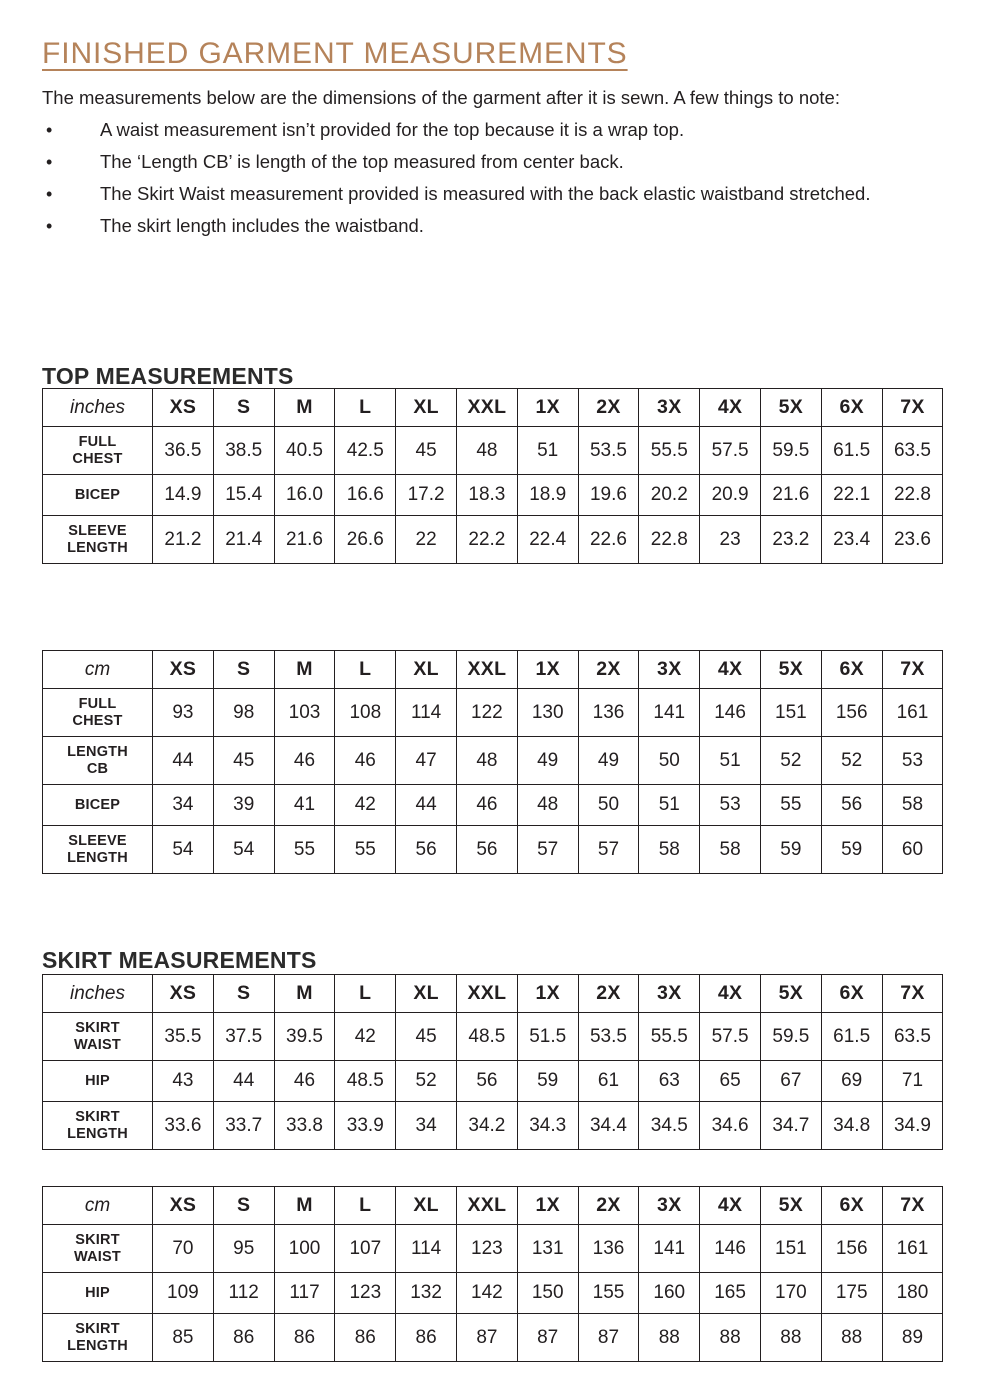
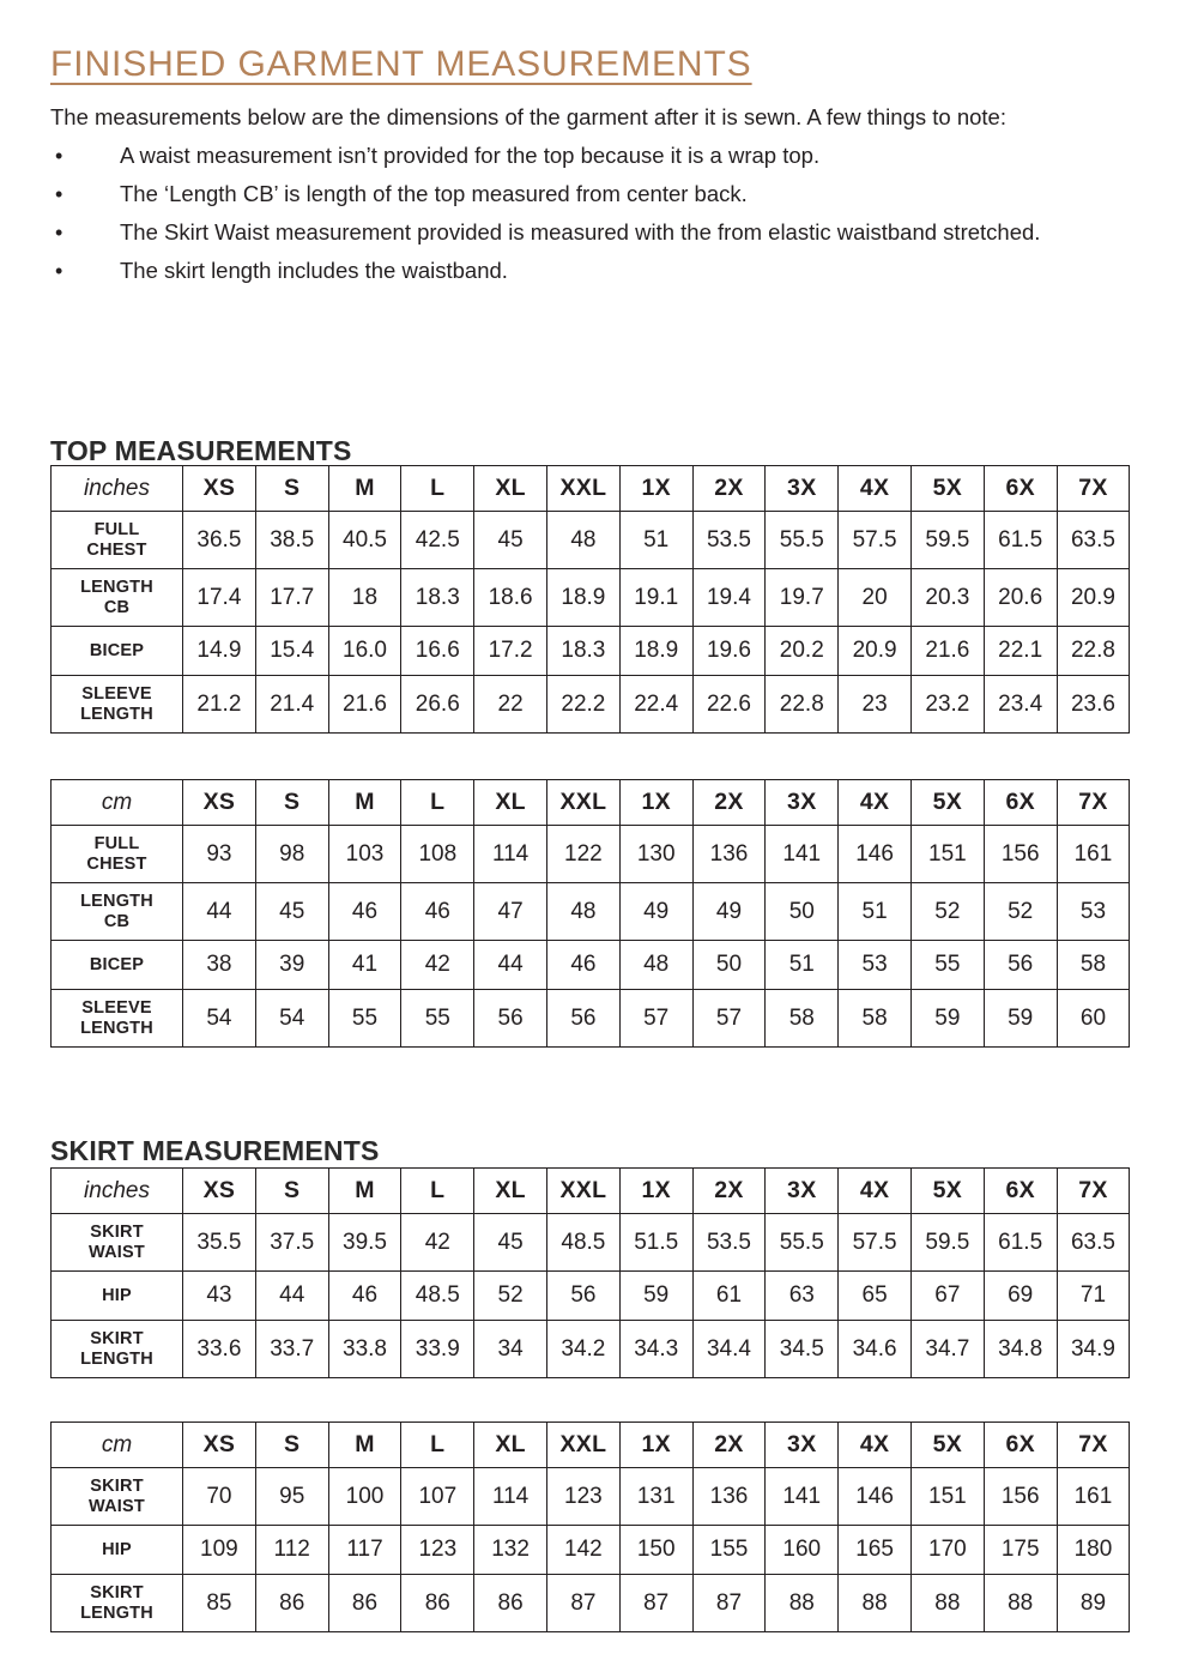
  FINISHED GARMENT MEASUREMENTS
  The measurements below are the dimensions of the garment after it is sewn. A few things to note:
  •
  A waist measurement isn’t provided for the top because it is a wrap top.
  •
  The ‘Length CB’ is length of the top measured from center back.
  •
- The Skirt Waist measurement provided is measured with the back elastic waistband stretched.
+ The Skirt Waist measurement provided is measured with the from elastic waistband stretched.
  •
  The skirt length includes the waistband.
  TOP MEASUREMENTS
  inches	XS	S	M	L	XL	XXL	1X	2X	3X	4X	5X	6X	7X
  FULLCHEST	36.5	38.5	40.5	42.5	45	48	51	53.5	55.5	57.5	59.5	61.5	63.5
+ LENGTHCB	17.4	17.7	18	18.3	18.6	18.9	19.1	19.4	19.7	20	20.3	20.6	20.9
  BICEP	14.9	15.4	16.0	16.6	17.2	18.3	18.9	19.6	20.2	20.9	21.6	22.1	22.8
  SLEEVELENGTH	21.2	21.4	21.6	26.6	22	22.2	22.4	22.6	22.8	23	23.2	23.4	23.6
  cm	XS	S	M	L	XL	XXL	1X	2X	3X	4X	5X	6X	7X
  FULLCHEST	93	98	103	108	114	122	130	136	141	146	151	156	161
  LENGTHCB	44	45	46	46	47	48	49	49	50	51	52	52	53
- BICEP	34	39	41	42	44	46	48	50	51	53	55	56	58
+ BICEP	38	39	41	42	44	46	48	50	51	53	55	56	58
  SLEEVELENGTH	54	54	55	55	56	56	57	57	58	58	59	59	60
  SKIRT MEASUREMENTS
  inches	XS	S	M	L	XL	XXL	1X	2X	3X	4X	5X	6X	7X
  SKIRTWAIST	35.5	37.5	39.5	42	45	48.5	51.5	53.5	55.5	57.5	59.5	61.5	63.5
  HIP	43	44	46	48.5	52	56	59	61	63	65	67	69	71
  SKIRTLENGTH	33.6	33.7	33.8	33.9	34	34.2	34.3	34.4	34.5	34.6	34.7	34.8	34.9
  cm	XS	S	M	L	XL	XXL	1X	2X	3X	4X	5X	6X	7X
  SKIRTWAIST	70	95	100	107	114	123	131	136	141	146	151	156	161
  HIP	109	112	117	123	132	142	150	155	160	165	170	175	180
  SKIRTLENGTH	85	86	86	86	86	87	87	87	88	88	88	88	89
